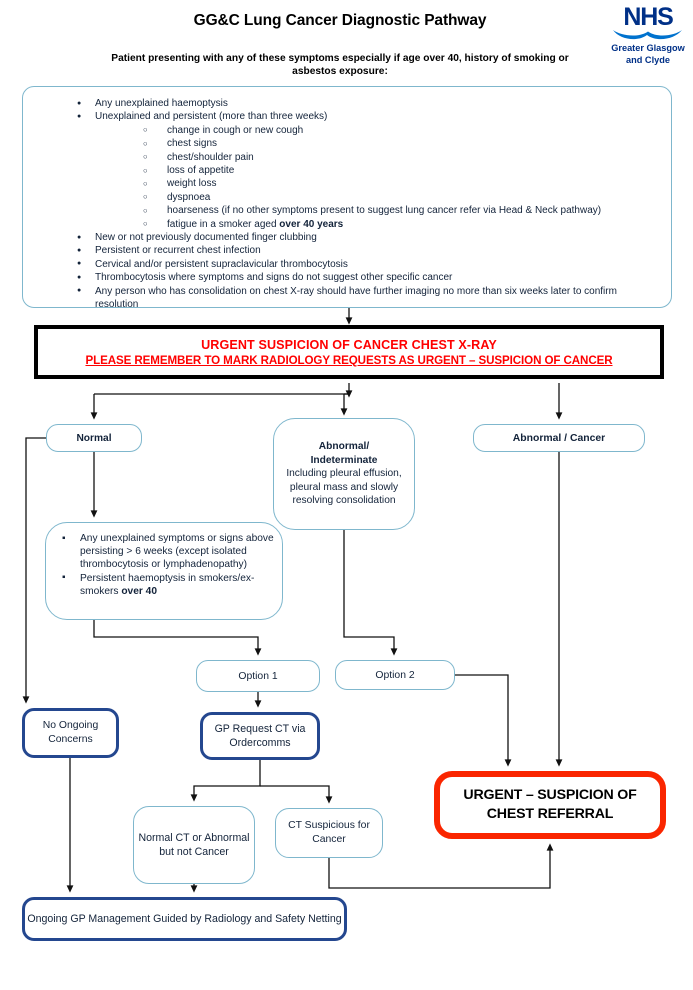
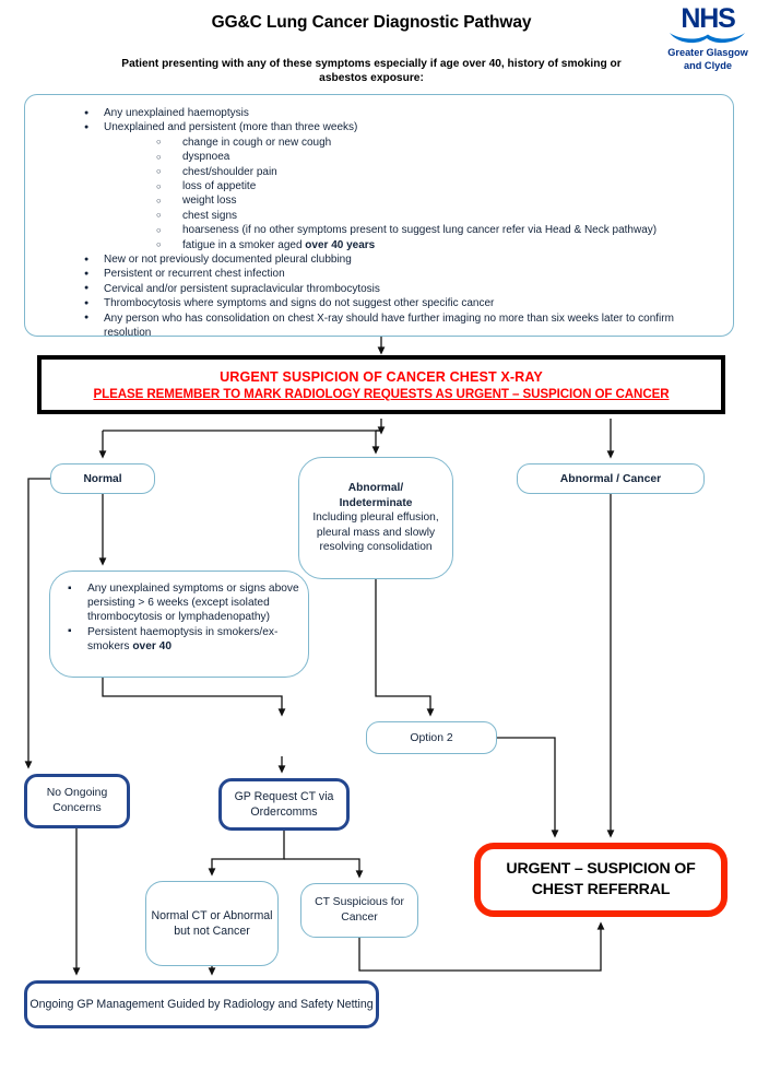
  GG&C Lung Cancer Diagnostic Pathway
  Patient presenting with any of these symptoms especially if age over 40, history of smoking or asbestos exposure:
  NHS
  Greater Glasgow
  and Clyde
  Any unexplained haemoptysis
  Unexplained and persistent (more than three weeks)
  change in cough or new cough
- chest signs
+ dyspnoea
  chest/shoulder pain
  loss of appetite
  weight loss
- dyspnoea
+ chest signs
  hoarseness (if no other symptoms present to suggest lung cancer refer via Head & Neck pathway)
  fatigue in a smoker aged over 40 years
- New or not previously documented finger clubbing
+ New or not previously documented pleural clubbing
  Persistent or recurrent chest infection
  Cervical and/or persistent supraclavicular thrombocytosis
  Thrombocytosis where symptoms and signs do not suggest other specific cancer
  Any person who has consolidation on chest X-ray should have further imaging no more than six weeks later to confirm resolution
  URGENT SUSPICION OF CANCER CHEST X-RAY
  PLEASE REMEMBER TO MARK RADIOLOGY REQUESTS AS URGENT – SUSPICION OF CANCER
  Normal
  Abnormal/
  Indeterminate
  Including pleural effusion, pleural mass and slowly resolving consolidation
  Abnormal / Cancer
  Any unexplained symptoms or signs above persisting > 6 weeks (except isolated thrombocytosis or lymphadenopathy)
  Persistent haemoptysis in smokers/ex-smokers over 40
- Option 1
  Option 2
  No Ongoing Concerns
  GP Request CT via Ordercomms
  Normal CT or Abnormal but not Cancer
  CT Suspicious for Cancer
  URGENT – SUSPICION OF CHEST REFERRAL
  Ongoing GP Management Guided by Radiology and Safety Netting
